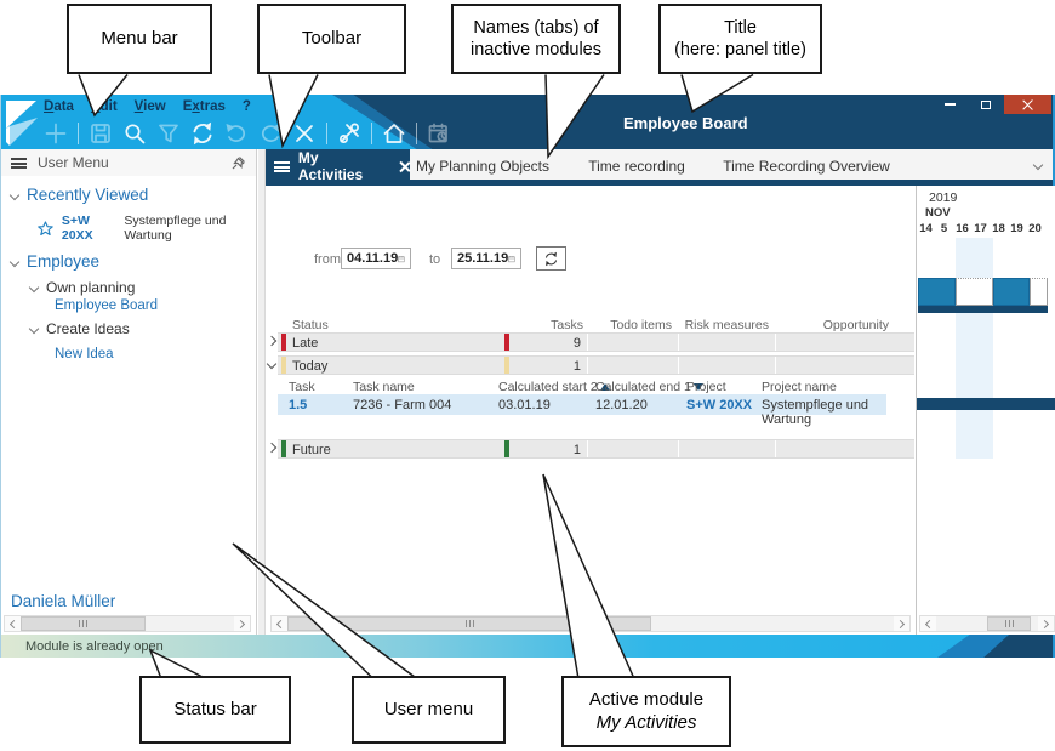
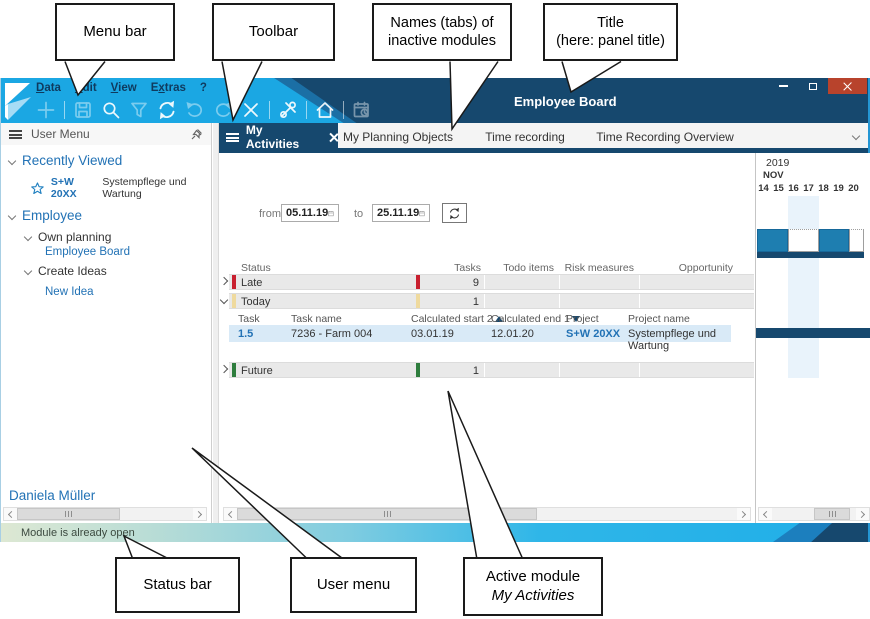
  Data
  dit
  View
  Extras
  ?
  Employee Board
  My Activities
  My Planning Objects
  Time recording
  Time Recording Overview
  User Menu
  Recently Viewed
  S+W 20XX
  Systempflege und Wartung
  Employee
  Own planning
  Employee Board
  Create Ideas
  New Idea
  Daniela Müller
  from
- 04.11.19
+ 05.11.19
  to
  25.11.19
  Status
  Tasks
  Todo items
  Risk measures
  Late
  9
  Today
  1
  Task
  Task name
  Calculated start 2
  Calculated end 1
  Project
  Project name
  1.5
  7236 - Farm 004
  03.01.19
  12.01.20
  S+W 20XX
  Systempflege und Wartung
  Future
  1
  2019
  NOV
  14
- 5
+ 15
  16
  17
  18
  19
  20
  Module is already open
  Menu bar
  Toolbar
  Names (tabs) of
  inactive modules
  Title
  (here: panel title)
  Status bar
  User menu
  Active module
  My Activities
